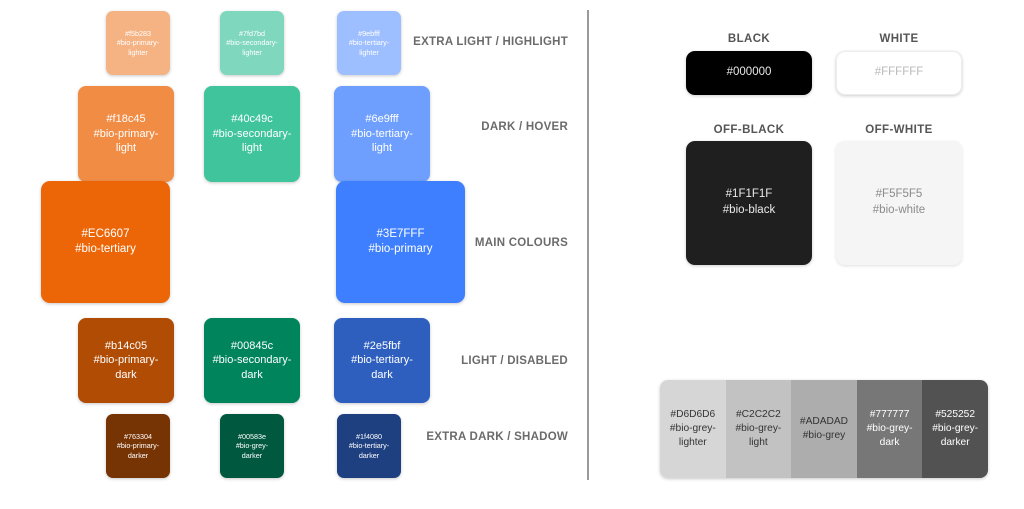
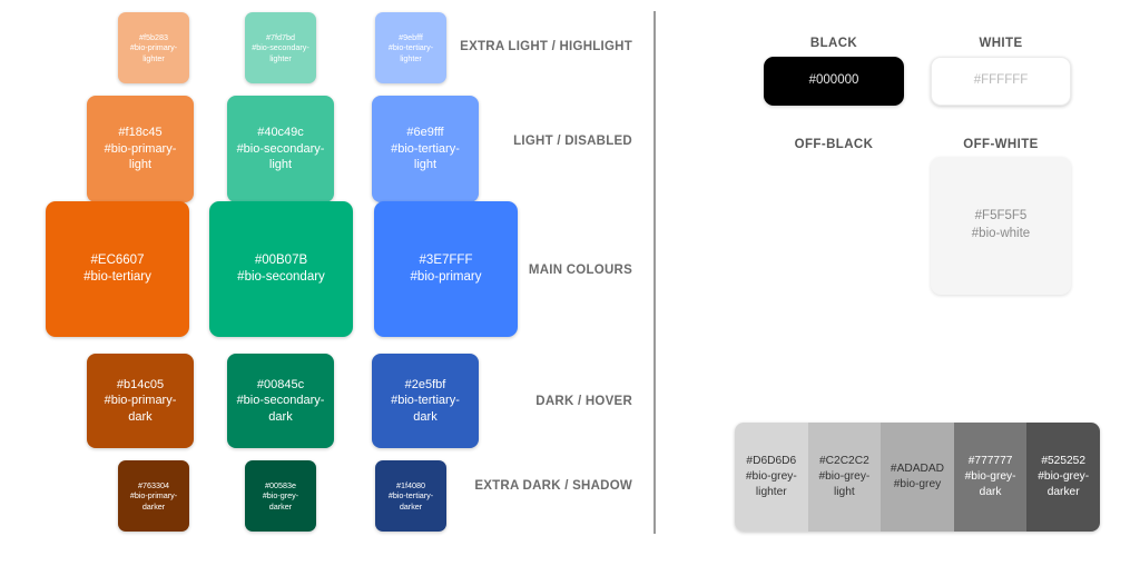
  EXTRA LIGHT / HIGHLIGHT
- DARK / HOVER
+ LIGHT / DISABLED
  MAIN COLOURS
- LIGHT / DISABLED
+ DARK / HOVER
  EXTRA DARK / SHADOW
  #f5b283
  #bio-primary-
  lighter
  #f18c45
  #bio-primary-
  light
  #EC6607
  #bio-tertiary
  #b14c05
  #bio-primary-
  dark
  #763304
  #bio-primary-
  darker
  #7fd7bd
  #bio-secondary-
  lighter
  #40c49c
  #bio-secondary-
  light
+ #00B07B
+ #bio-secondary
  #00845c
  #bio-secondary-
  dark
  #00583e
  #bio-grey-
  darker
  #9ebfff
  #bio-tertiary-
  lighter
  #6e9fff
  #bio-tertiary-
  light
  #3E7FFF
  #bio-primary
  #2e5fbf
  #bio-tertiary-
  dark
  #1f4080
  #bio-tertiary-
  darker
  BLACK
  #000000
  WHITE
  #FFFFFF
  OFF-BLACK
- #1F1F1F
- #bio-black
  OFF-WHITE
  #F5F5F5
  #bio-white
  #D6D6D6
  #bio-grey-
  lighter
  #C2C2C2
  #bio-grey-
  light
  #ADADAD
  #bio-grey
  #777777
  #bio-grey-
  dark
  #525252
  #bio-grey-
  darker
